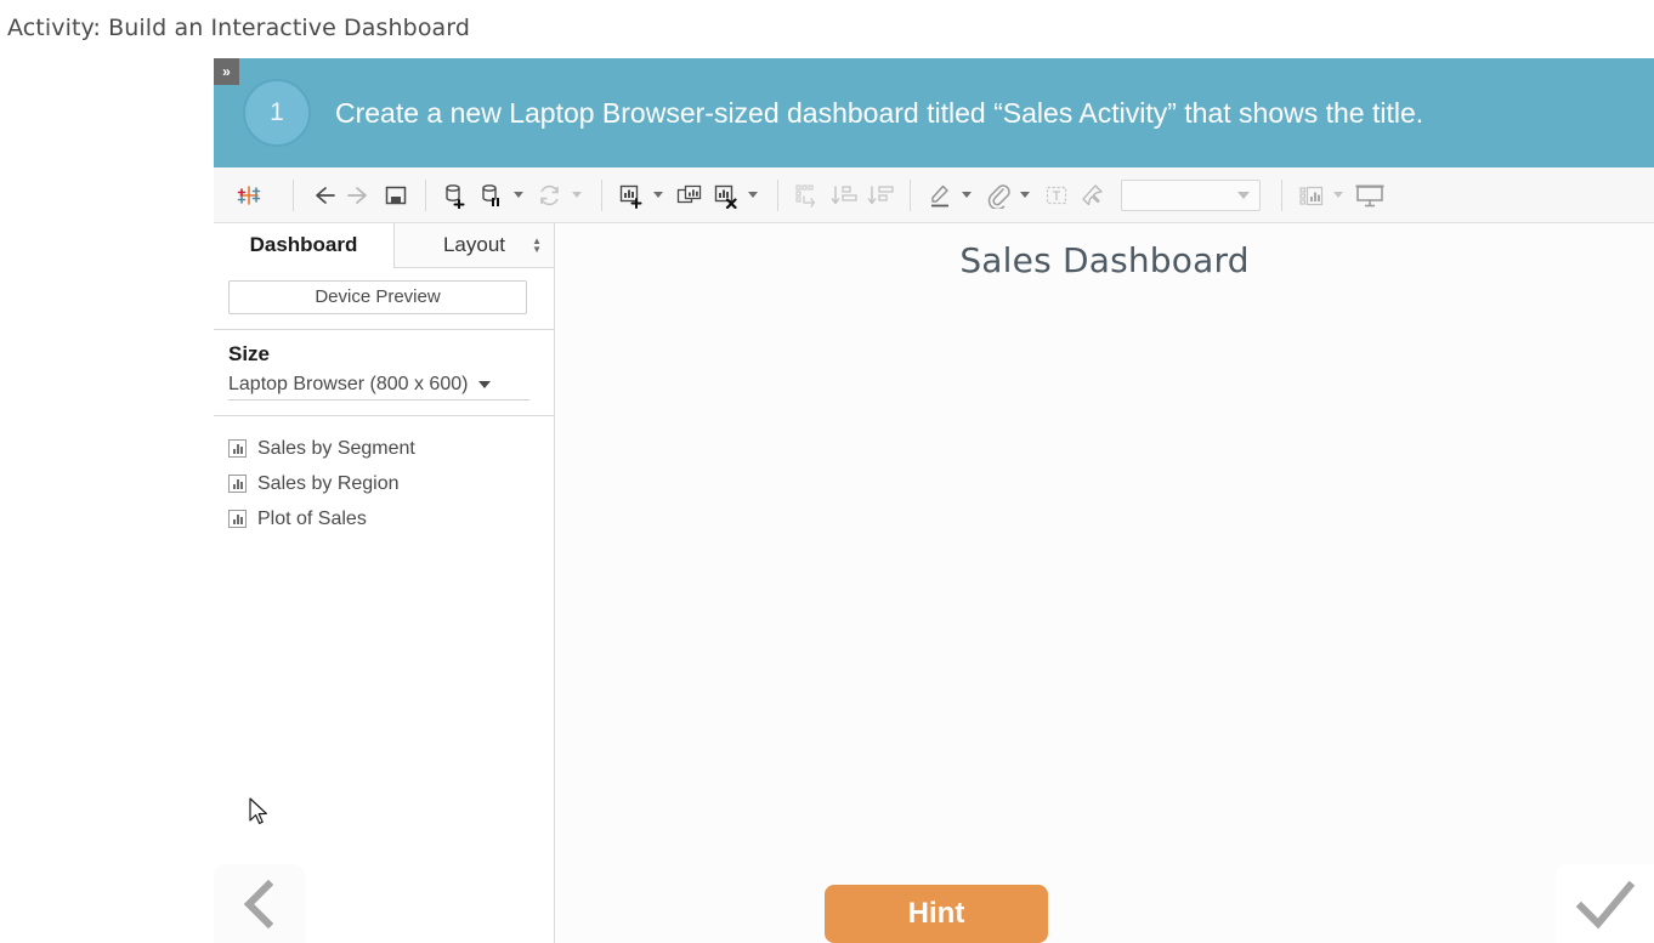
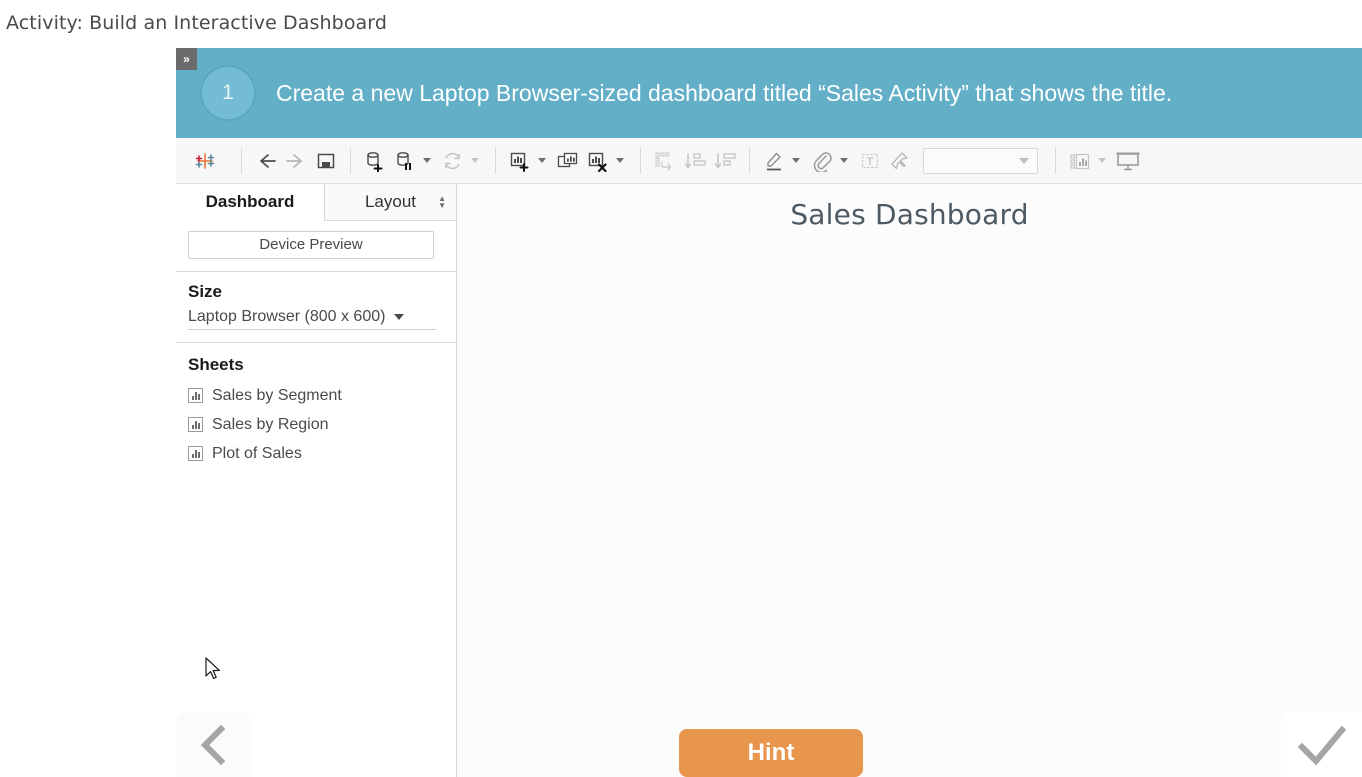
  Activity: Build an Interactive Dashboard
  »
  1
  Create a new Laptop Browser-sized dashboard titled “Sales Activity” that shows the title.
  T
  Dashboard
  Layout
  ▲
  ▼
  Device Preview
  Size
  Laptop Browser (800 x 600)
+ Sheets
  Sales by Segment
  Sales by Region
  Plot of Sales
  Sales Dashboard
  Hint
